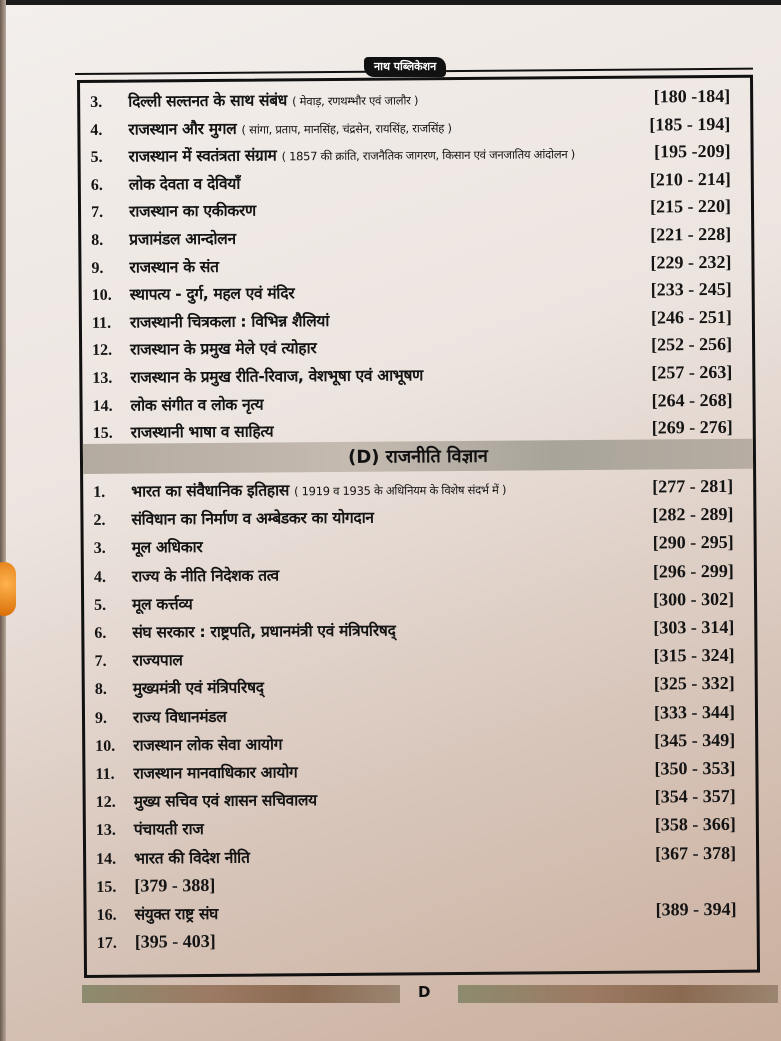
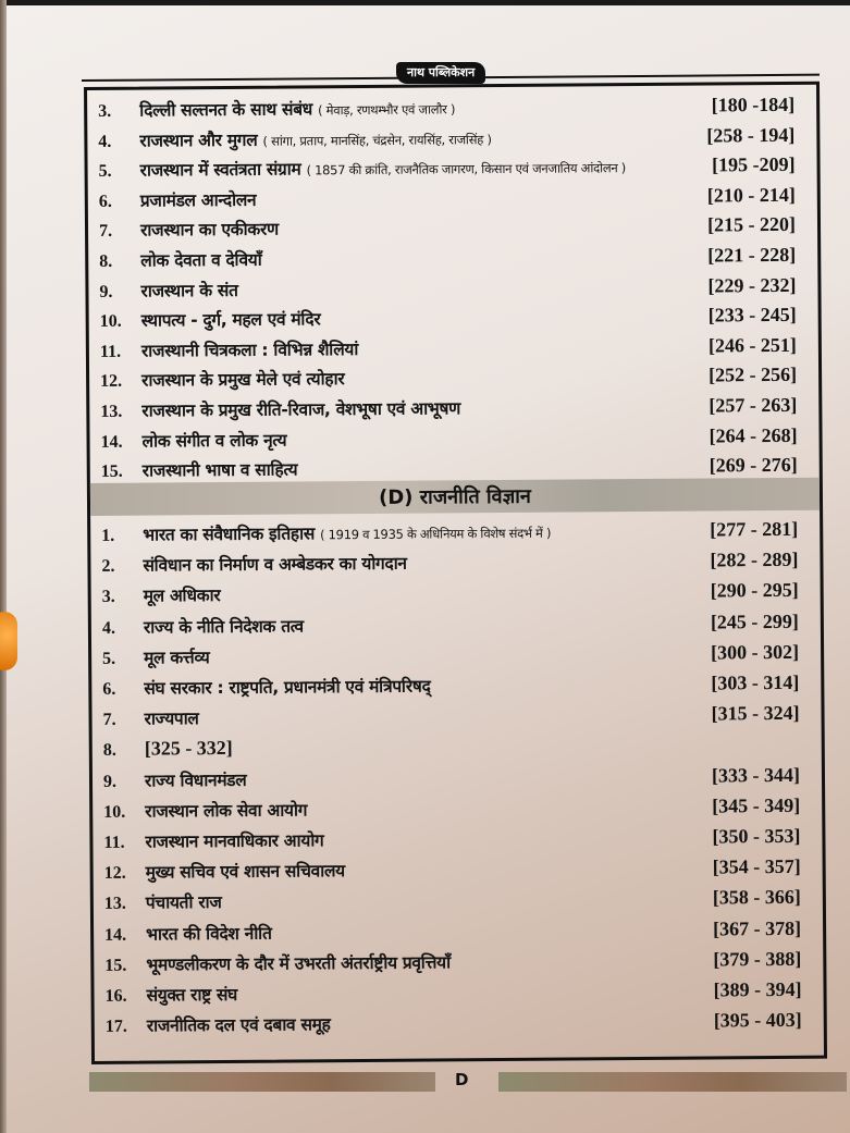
  नाथ पब्लिकेशन
  3.
  दिल्ली सल्तनत के साथ संबंध ( मेवाड़, रणथम्भौर एवं जालौर )
  [180 -184]
  4.
  राजस्थान और मुगल ( सांगा, प्रताप, मानसिंह, चंद्रसेन, रायसिंह, राजसिंह )
- [185 - 194]
+ [258 - 194]
  5.
  राजस्थान में स्वतंत्रता संग्राम ( 1857 की क्रांति, राजनैतिक जागरण, किसान एवं जनजातिय आंदोलन )
  [195 -209]
  6.
- लोक देवता व देवियाँ
+ प्रजामंडल आन्दोलन
  [210 - 214]
  7.
  राजस्थान का एकीकरण
  [215 - 220]
  8.
- प्रजामंडल आन्दोलन
+ लोक देवता व देवियाँ
  [221 - 228]
  9.
  राजस्थान के संत
  [229 - 232]
  10.
  स्थापत्य - दुर्ग, महल एवं मंदिर
  [233 - 245]
  11.
  राजस्थानी चित्रकला : विभिन्न शैलियां
  [246 - 251]
  12.
  राजस्थान के प्रमुख मेले एवं त्योहार
  [252 - 256]
  13.
  राजस्थान के प्रमुख रीति-रिवाज, वेशभूषा एवं आभूषण
  [257 - 263]
  14.
  लोक संगीत व लोक नृत्य
  [264 - 268]
  15.
  राजस्थानी भाषा व साहित्य
  [269 - 276]
  (D) राजनीति विज्ञान
  1.
  भारत का संवैधानिक इतिहास ( 1919 व 1935 के अधिनियम के विशेष संदर्भ में )
  [277 - 281]
  2.
  संविधान का निर्माण व अम्बेडकर का योगदान
  [282 - 289]
  3.
  मूल अधिकार
  [290 - 295]
  4.
  राज्य के नीति निदेशक तत्व
- [296 - 299]
+ [245 - 299]
  5.
  मूल कर्त्तव्य
  [300 - 302]
  6.
  संघ सरकार : राष्ट्रपति, प्रधानमंत्री एवं मंत्रिपरिषद्
  [303 - 314]
  7.
  राज्यपाल
  [315 - 324]
  8.
- मुख्यमंत्री एवं मंत्रिपरिषद्
  [325 - 332]
  9.
  राज्य विधानमंडल
  [333 - 344]
  10.
  राजस्थान लोक सेवा आयोग
  [345 - 349]
  11.
  राजस्थान मानवाधिकार आयोग
  [350 - 353]
  12.
  मुख्य सचिव एवं शासन सचिवालय
  [354 - 357]
  13.
  पंचायती राज
  [358 - 366]
  14.
  भारत की विदेश नीति
  [367 - 378]
  15.
+ भूमण्डलीकरण के दौर में उभरती अंतर्राष्ट्रीय प्रवृत्तियाँ
  [379 - 388]
  16.
  संयुक्त राष्ट्र संघ
  [389 - 394]
  17.
+ राजनीतिक दल एवं दबाव समूह
  [395 - 403]
  D
